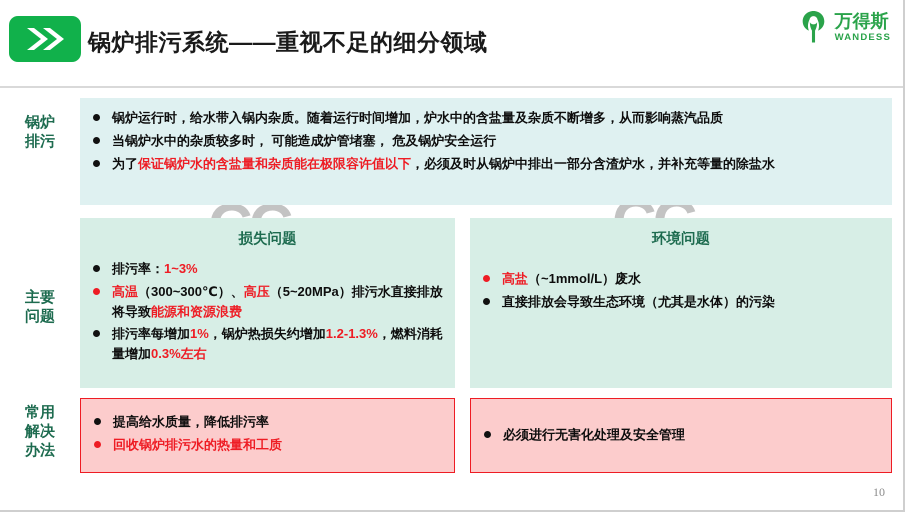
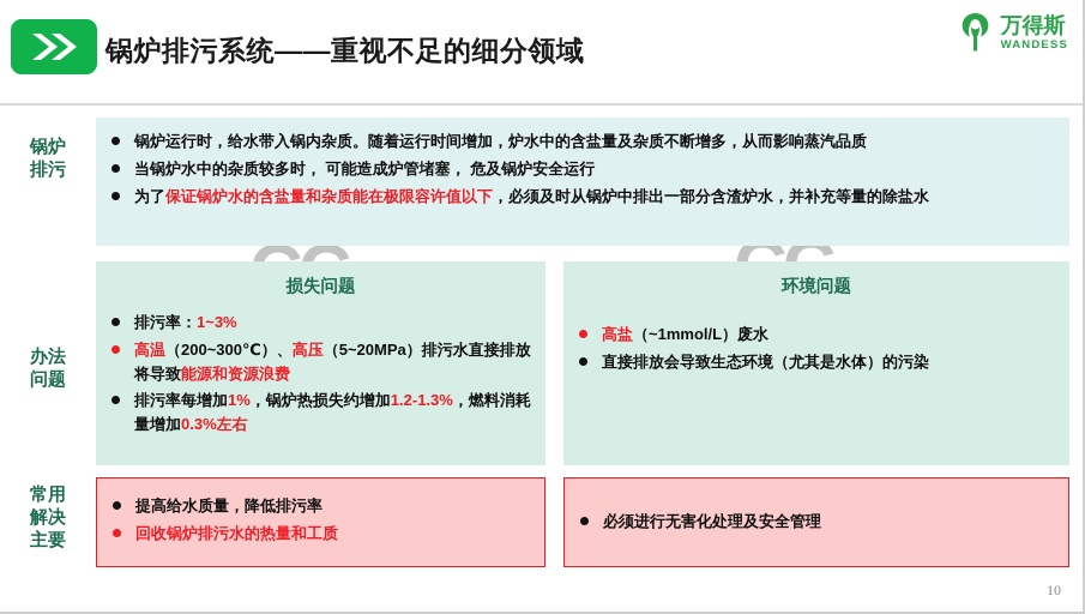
  锅炉排污系统——重视不足的细分领域
  万得斯
  WANDESS
  锅炉
  排污
- 主要
+ 办法
  问题
  常用
  解决
- 办法
+ 主要
  锅炉运行时，给水带入锅内杂质。随着运行时间增加，炉水中的含盐量及杂质不断增多，从而影响蒸汽品质
  当锅炉水中的杂质较多时， 可能造成炉管堵塞， 危及锅炉安全运行
  为了保证锅炉水的含盐量和杂质能在极限容许值以下，必须及时从锅炉中排出一部分含渣炉水，并补充等量的除盐水
  损失问题
  排污率：1~3%
- 高温（300~300℃）、高压（5~20MPa）排污水直接排放将导致能源和资源浪费
+ 高温（200~300℃）、高压（5~20MPa）排污水直接排放将导致能源和资源浪费
  排污率每增加1%，锅炉热损失约增加1.2-1.3%，燃料消耗量增加0.3%左右
  环境问题
  高盐（~1mmol/L）废水
  直接排放会导致生态环境（尤其是水体）的污染
  提高给水质量，降低排污率
  回收锅炉排污水的热量和工质
  必须进行无害化处理及安全管理
  10
